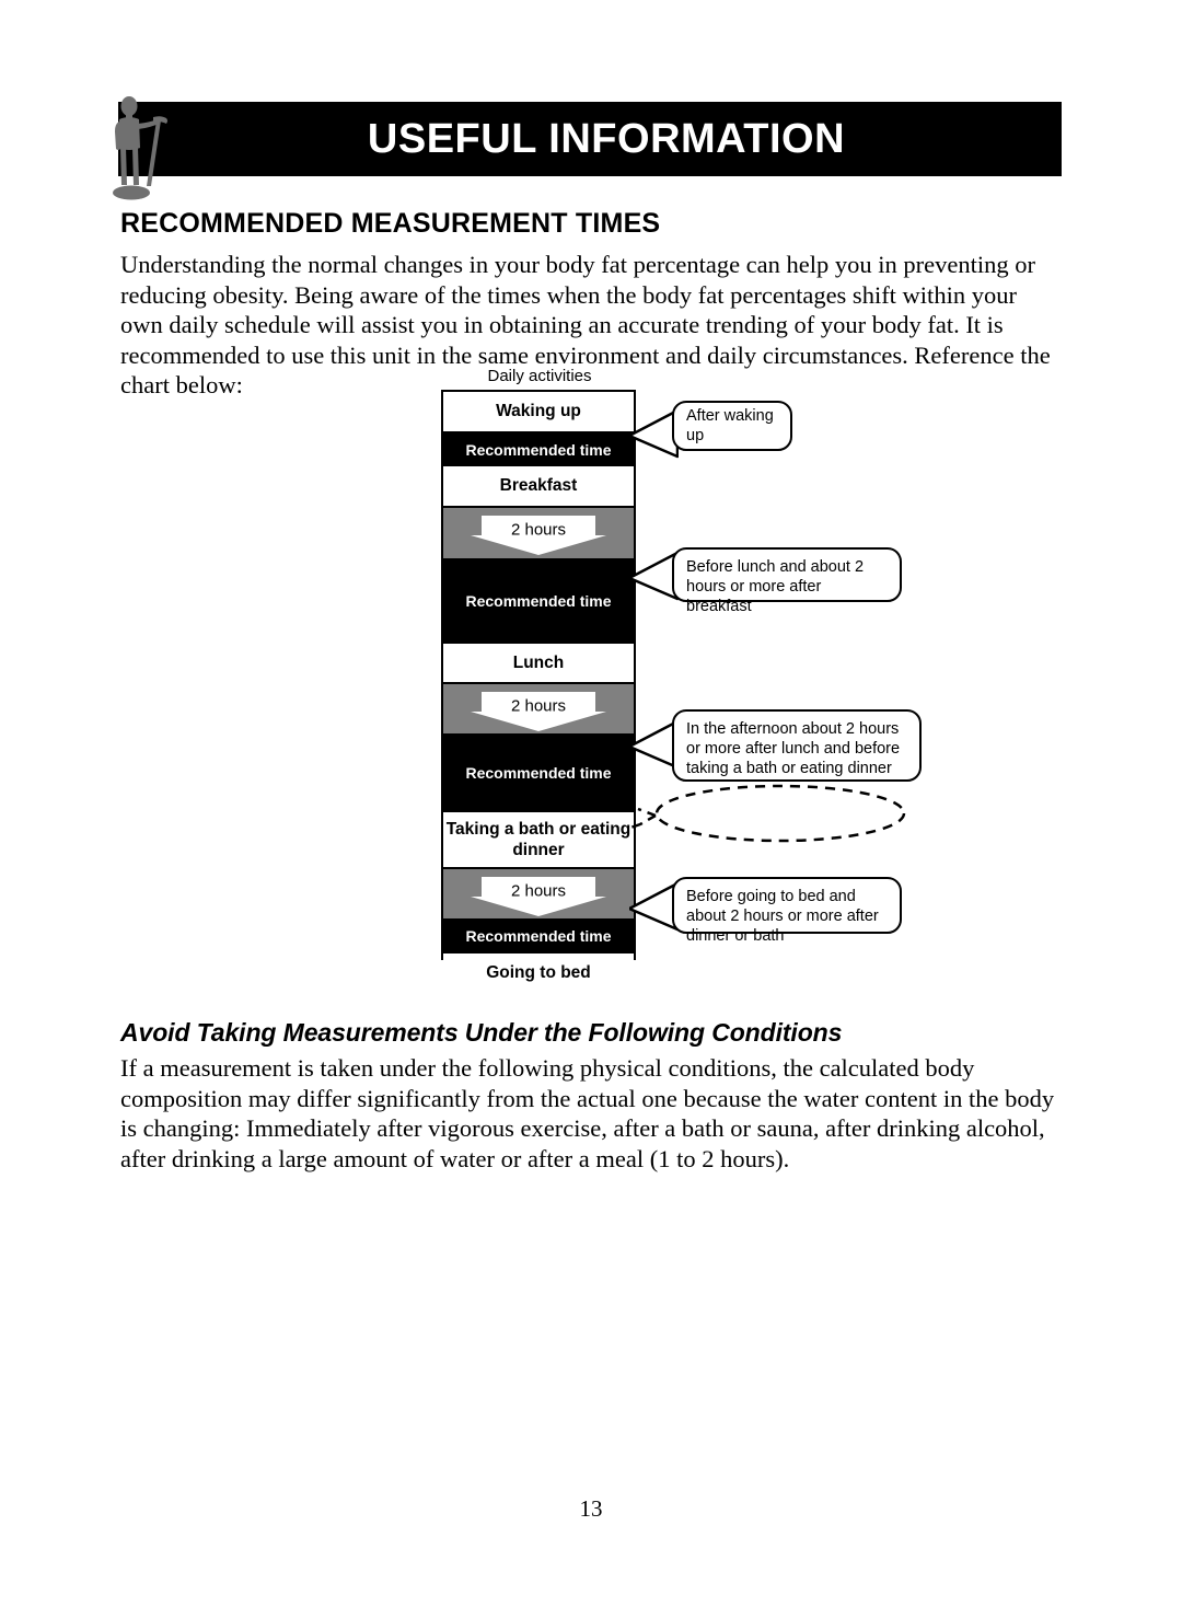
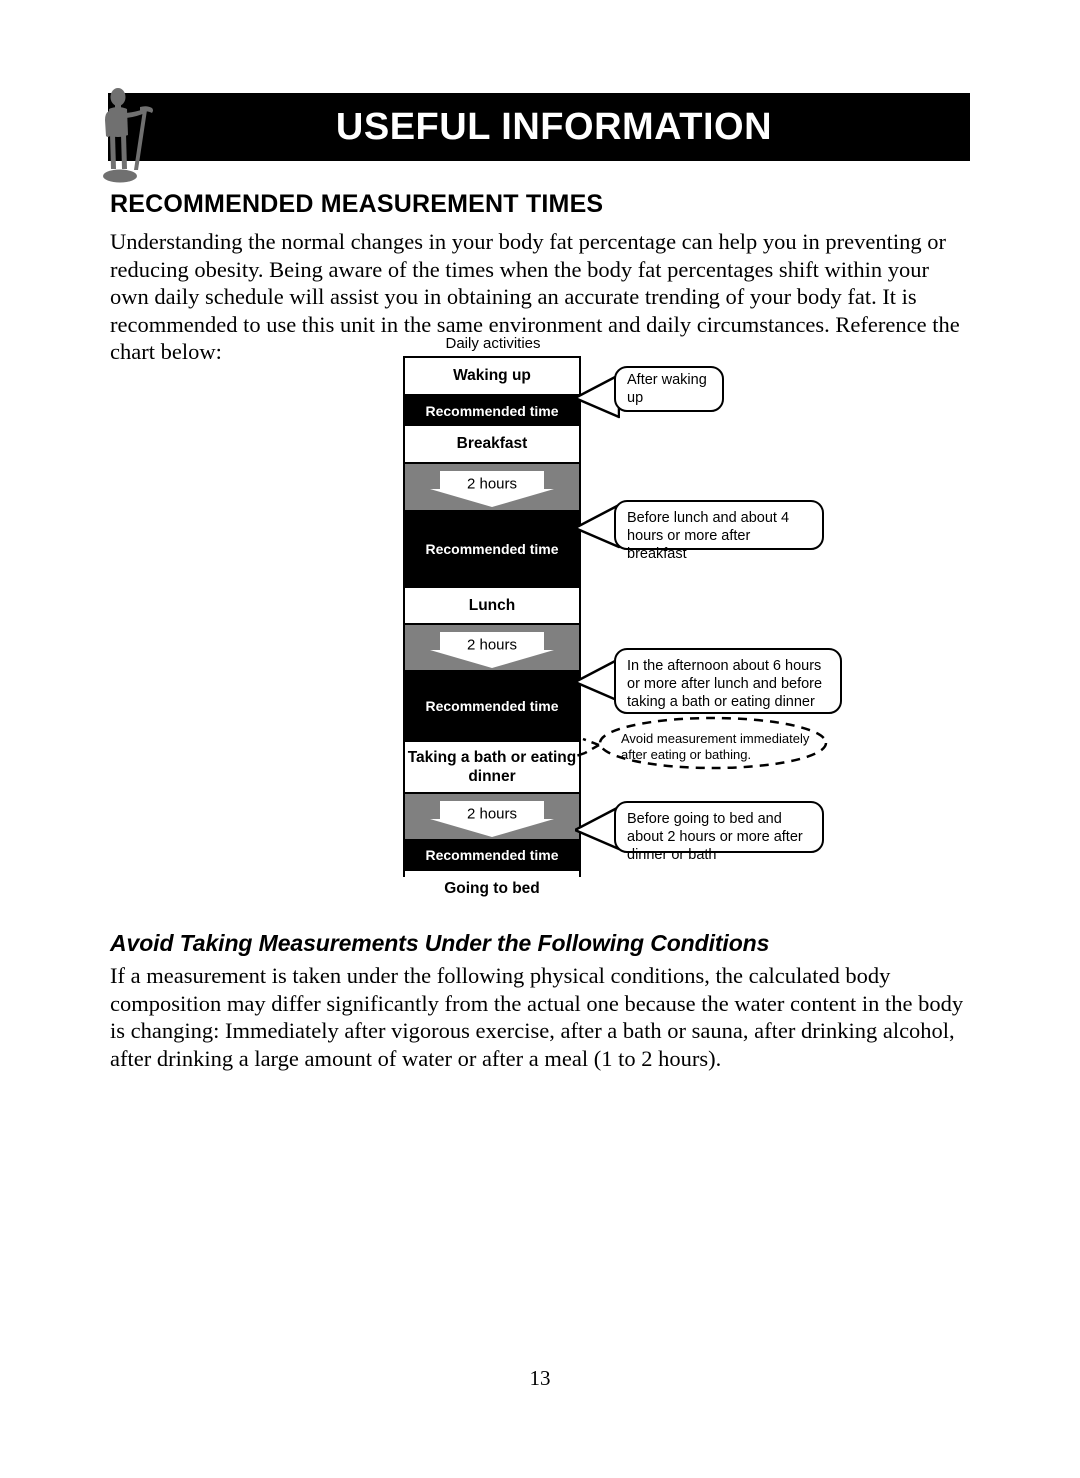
  USEFUL INFORMATION
  RECOMMENDED MEASUREMENT TIMES
  Understanding the normal changes in your body fat percentage can help you in preventing or reducing obesity. Being aware of the times when the body fat percentages shift within your own daily schedule will assist you in obtaining an accurate trending of your body fat. It is recommended to use this unit in the same environment and daily circumstances. Reference the chart below:
  Daily activities
  Waking up
  Recommended time
  Breakfast
  2 hours
  Recommended time
  Lunch
  2 hours
  Recommended time
  Taking a bath or eating dinner
  2 hours
  Recommended time
  Going to bed
  After waking up
- Before lunch and about 2 hours or more after breakfast
+ Before lunch and about 4 hours or more after breakfast
- In the afternoon about 2 hours or more after lunch and before taking a bath or eating dinner
+ In the afternoon about 6 hours or more after lunch and before taking a bath or eating dinner
+ Avoid measurement immediately
+ after eating or bathing.
  Before going to bed and about 2 hours or more after dinner or bath
  Avoid Taking Measurements Under the Following Conditions
  If a measurement is taken under the following physical conditions, the calculated body composition may differ significantly from the actual one because the water content in the body is changing: Immediately after vigorous exercise, after a bath or sauna, after drinking alcohol, after drinking a large amount of water or after a meal (1 to 2 hours).
  13
